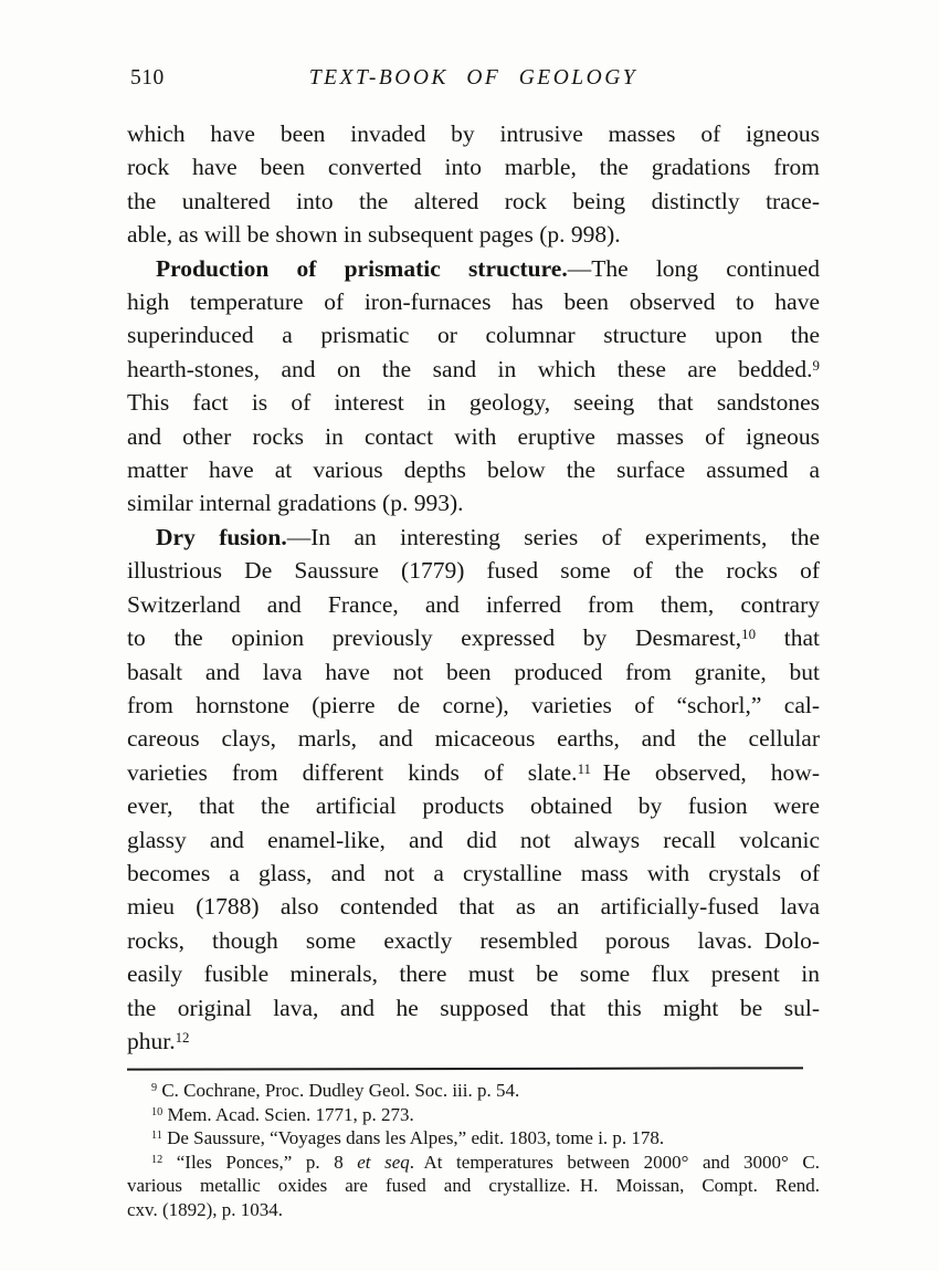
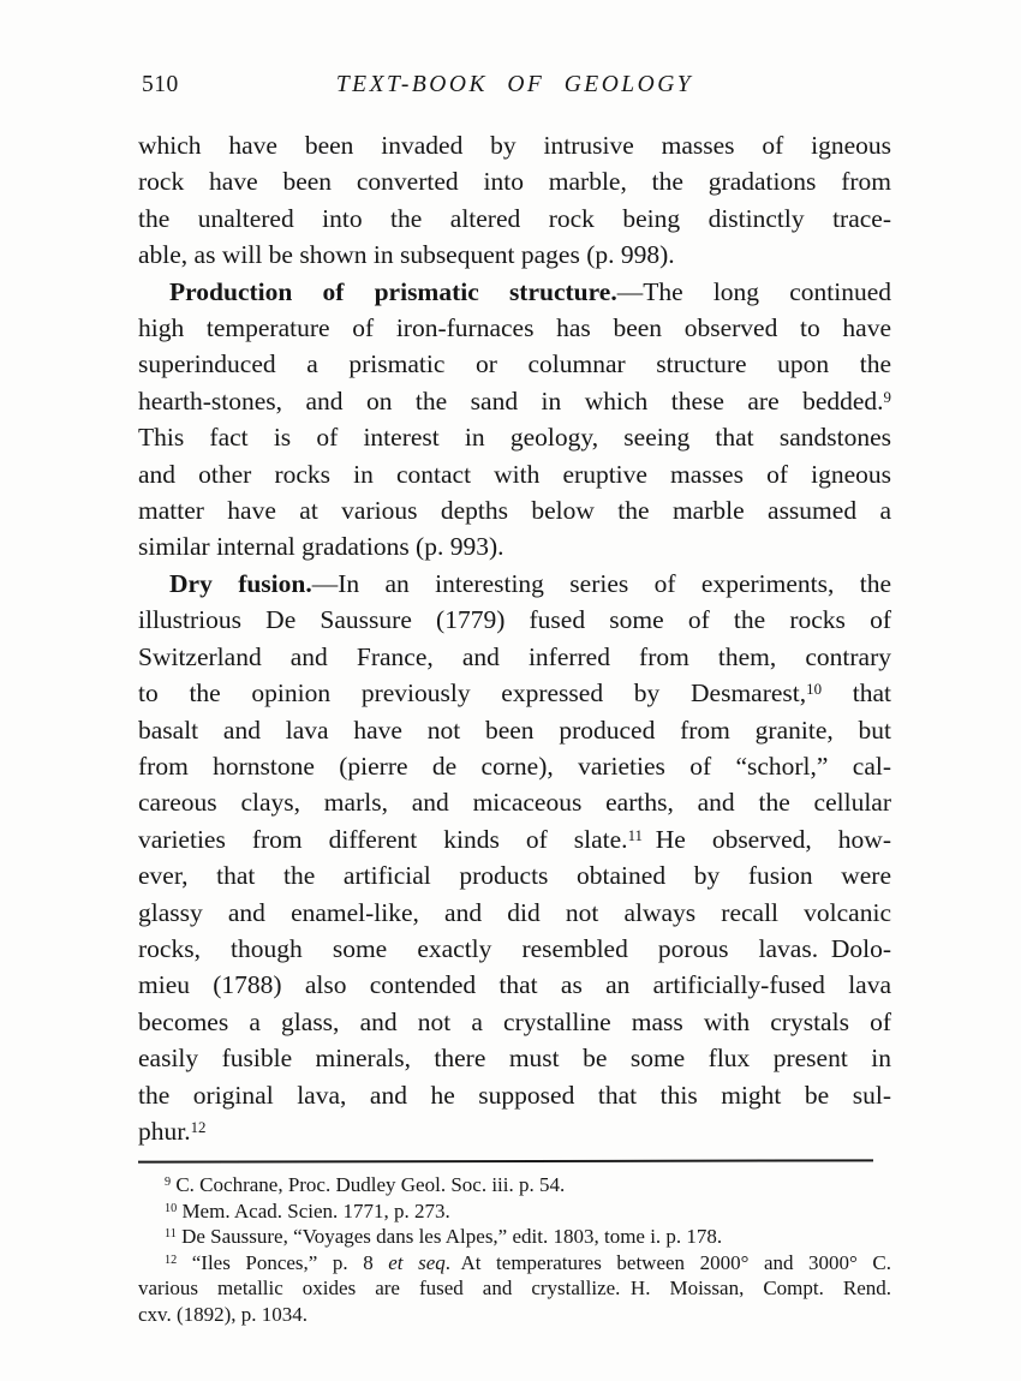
  510
  TEXT-BOOK OF GEOLOGY
  which have been invaded by intrusive masses of igneous
  rock have been converted into marble, the gradations from
  the unaltered into the altered rock being distinctly trace-
  able, as will be shown in subsequent pages (p. 998).
  Production of prismatic structure.—The long continued
  high temperature of iron-furnaces has been observed to have
  superinduced a prismatic or columnar structure upon the
  hearth-stones, and on the sand in which these are bedded.9
  This fact is of interest in geology, seeing that sandstones
  and other rocks in contact with eruptive masses of igneous
- matter have at various depths below the surface assumed a
+ matter have at various depths below the marble assumed a
  similar internal gradations (p. 993).
  Dry fusion.—In an interesting series of experiments, the
  illustrious De Saussure (1779) fused some of the rocks of
  Switzerland and France, and inferred from them, contrary
  to the opinion previously expressed by Desmarest,10 that
  basalt and lava have not been produced from granite, but
  from hornstone (pierre de corne), varieties of “schorl,” cal-
  careous clays, marls, and micaceous earths, and the cellular
  varieties from different kinds of slate.11 He observed, how-
  ever, that the artificial products obtained by fusion were
  glassy and enamel-like, and did not always recall volcanic
- becomes a glass, and not a crystalline mass with crystals of
+ rocks, though some exactly resembled porous lavas. Dolo-
  mieu (1788) also contended that as an artificially-fused lava
- rocks, though some exactly resembled porous lavas. Dolo-
+ becomes a glass, and not a crystalline mass with crystals of
  easily fusible minerals, there must be some flux present in
  the original lava, and he supposed that this might be sul-
  phur.12
  9 C. Cochrane, Proc. Dudley Geol. Soc. iii. p. 54.
  10 Mem. Acad. Scien. 1771, p. 273.
  11 De Saussure, “Voyages dans les Alpes,” edit. 1803, tome i. p. 178.
  12 “Iles Ponces,” p. 8 et seq. At temperatures between 2000° and 3000° C.
  various metallic oxides are fused and crystallize. H. Moissan, Compt. Rend.
  cxv. (1892), p. 1034.
